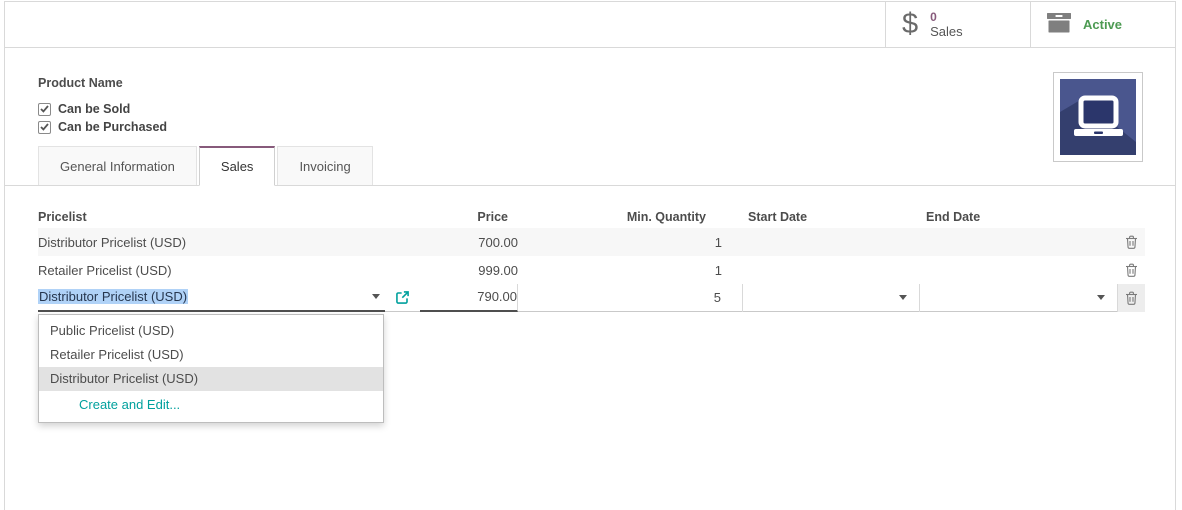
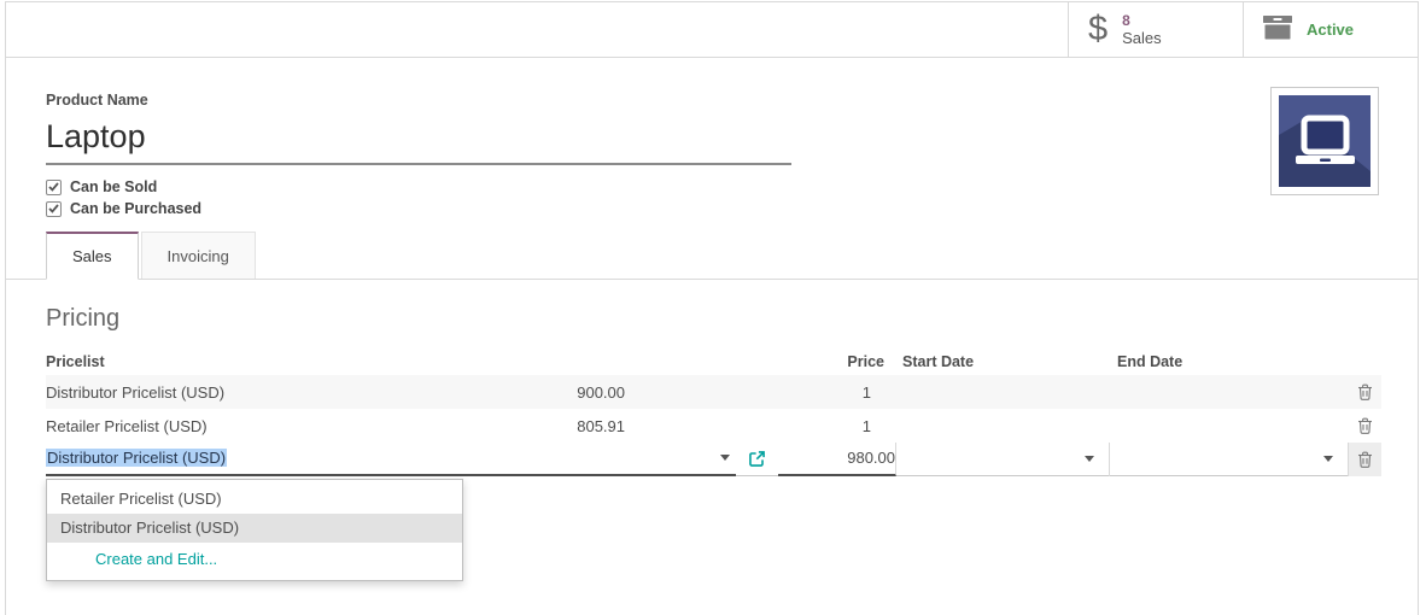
  $
- 0
+ 8
  Sales
  Active
  Product Name
+ Laptop
  Can be Sold
  Can be Purchased
- General Information
  Sales
  Invoicing
+ Pricing
  Pricelist
  Price
- Min. Quantity
  Start Date
  End Date
  Distributor Pricelist (USD)
- 700.00
+ 900.00
  1
  Retailer Pricelist (USD)
- 999.00
+ 805.91
  1
  Distributor Pricelist (USD)
- 790.00
+ 980.00
- 5
- Public Pricelist (USD)
  Retailer Pricelist (USD)
  Distributor Pricelist (USD)
  Create and Edit...
